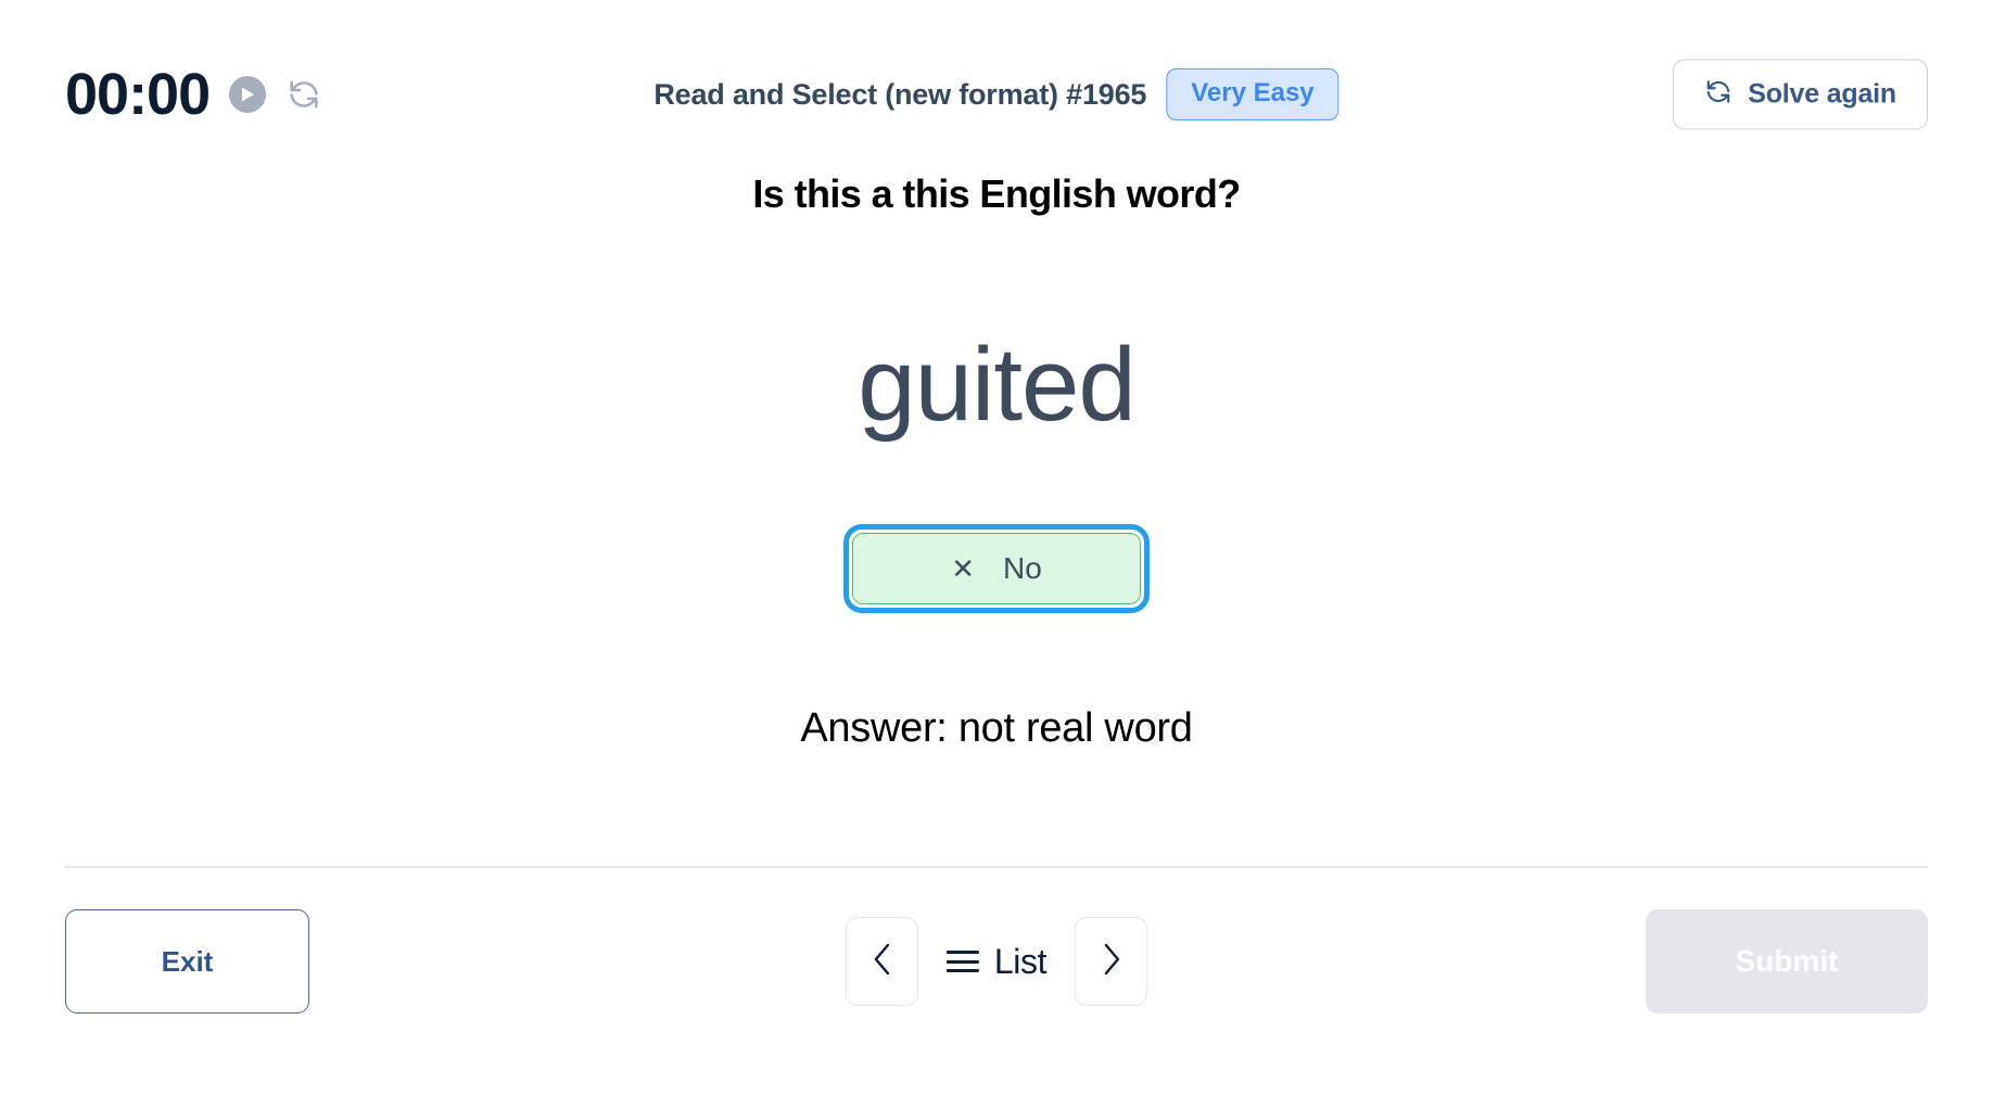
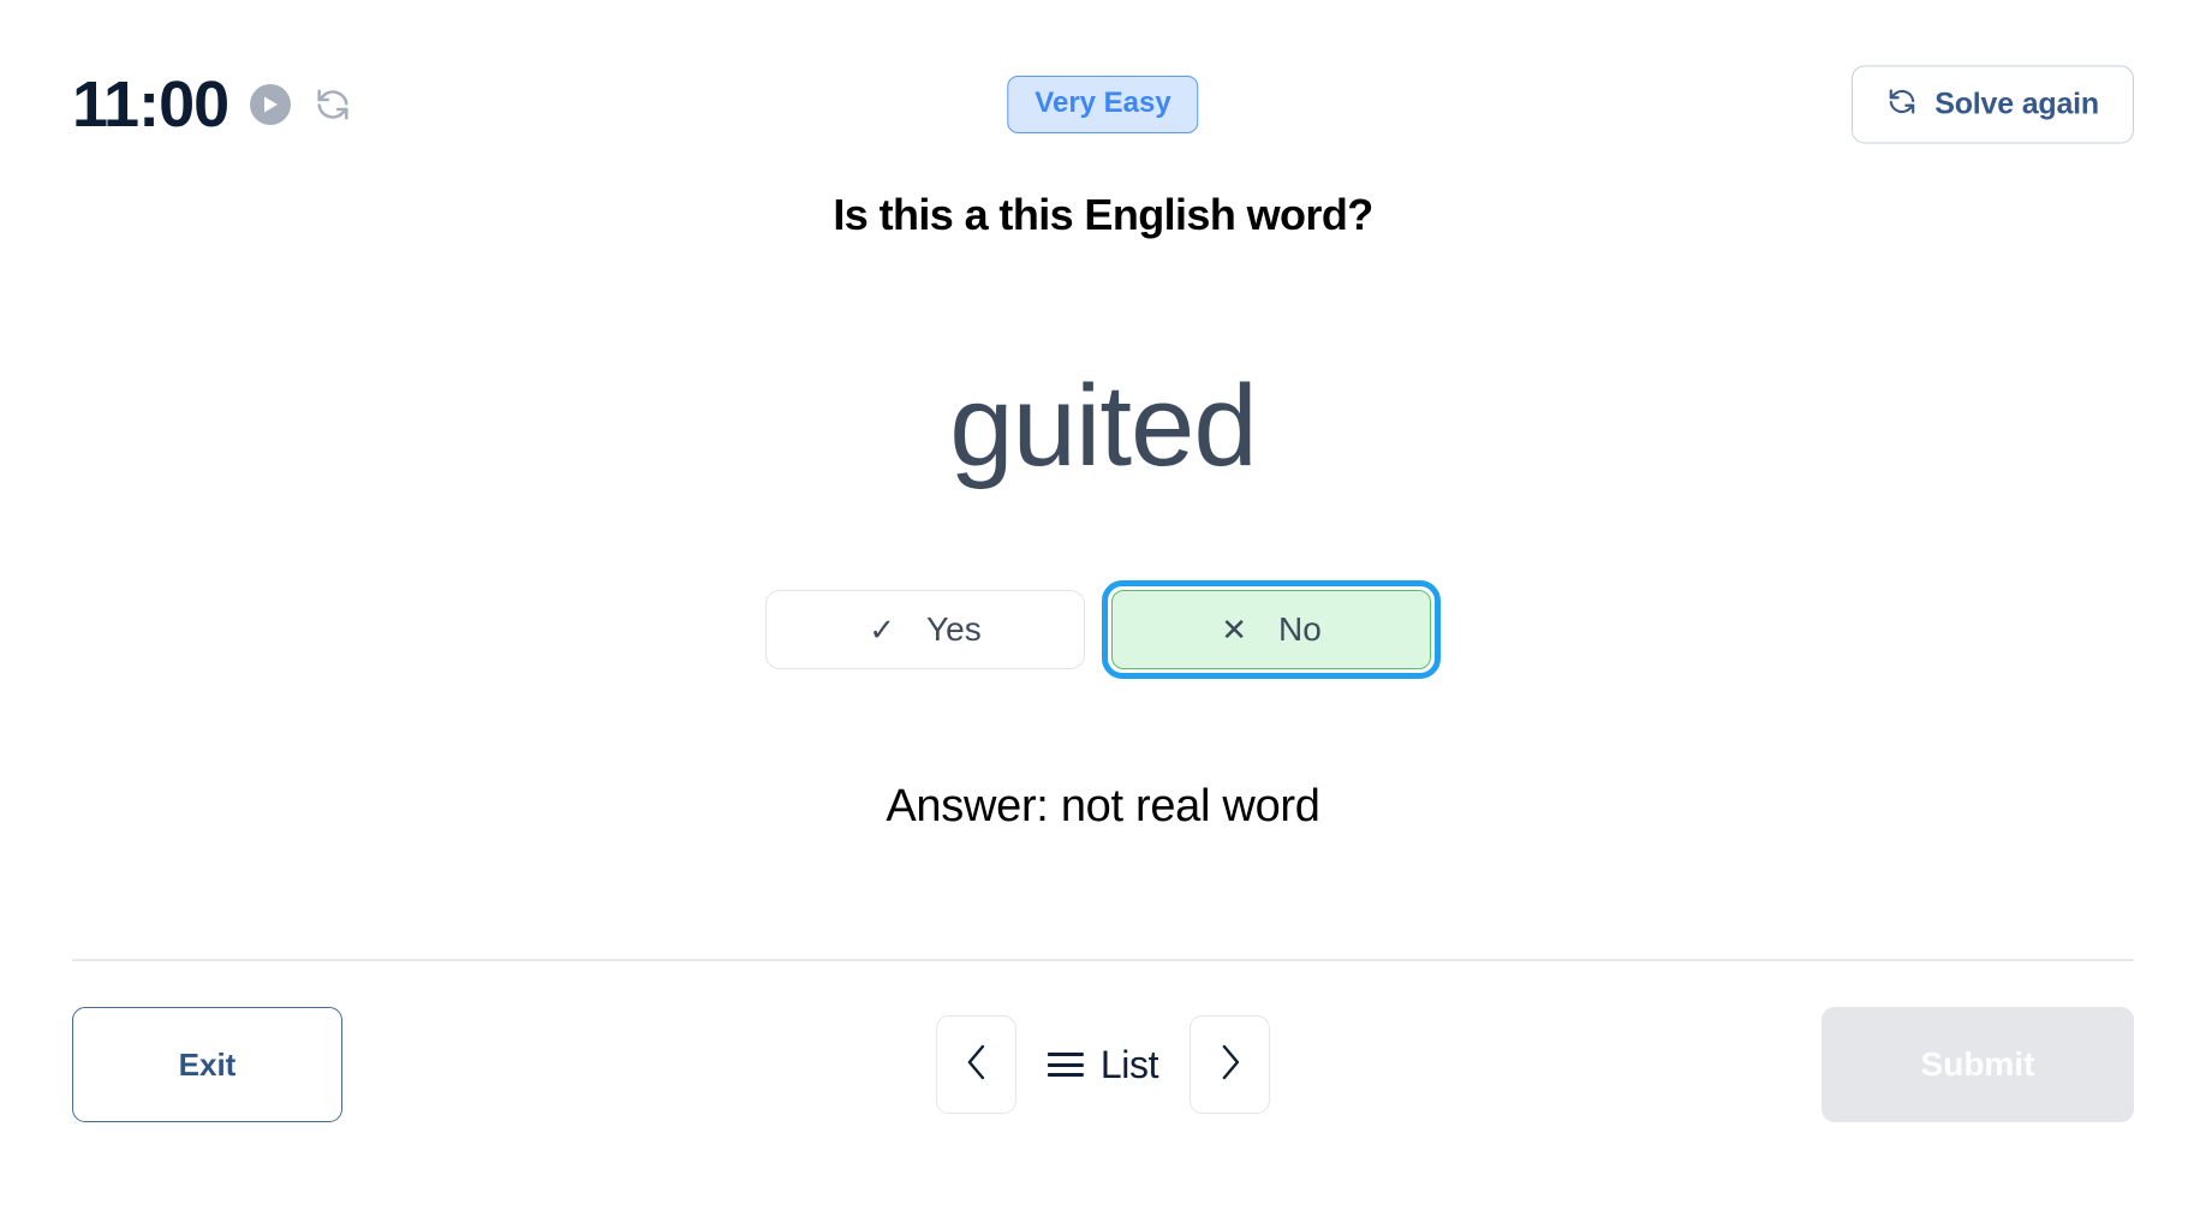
- 00:00
+ 11:00
- Read and Select (new format) #1965
  Very Easy
  Solve again
  Is this a this English word?
  guited
+ ✓
+ Yes
  ✕
  No
  Answer: not real word
  Exit
  List
  Submit
